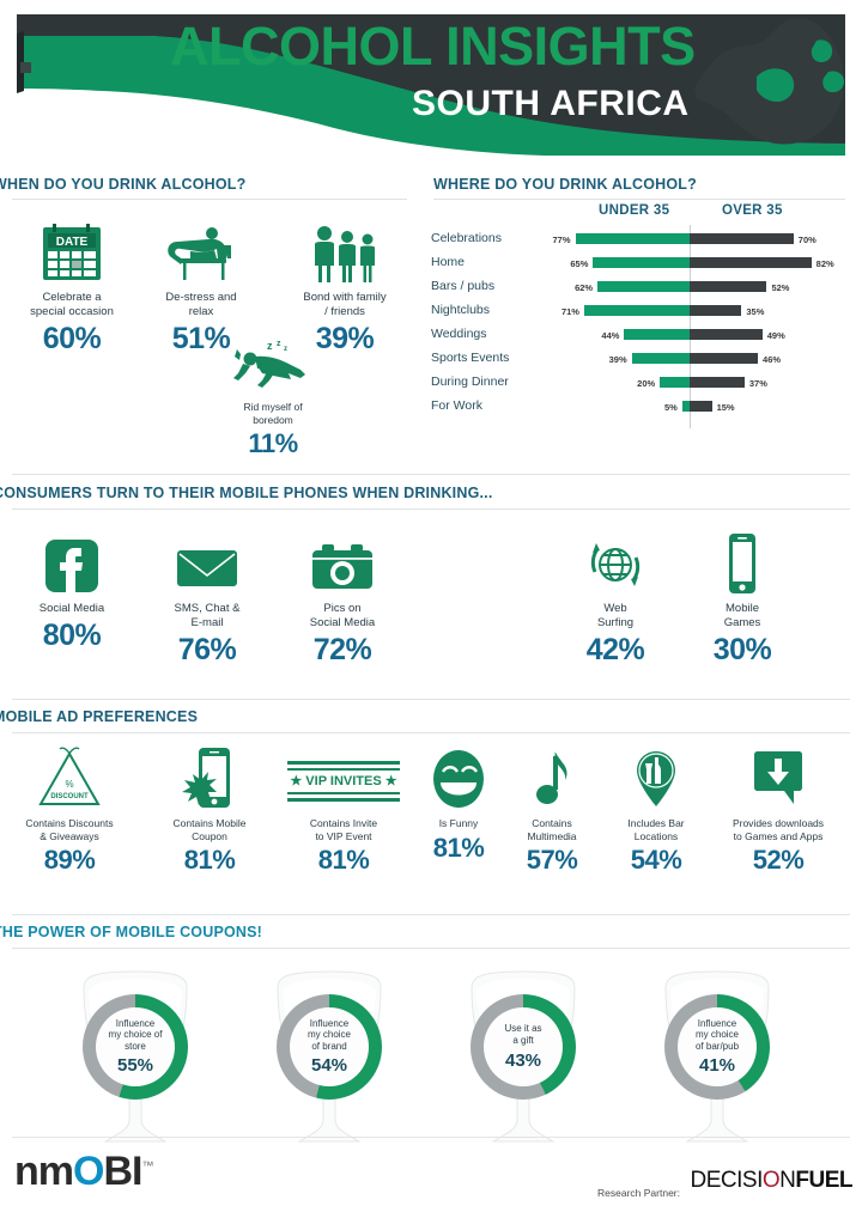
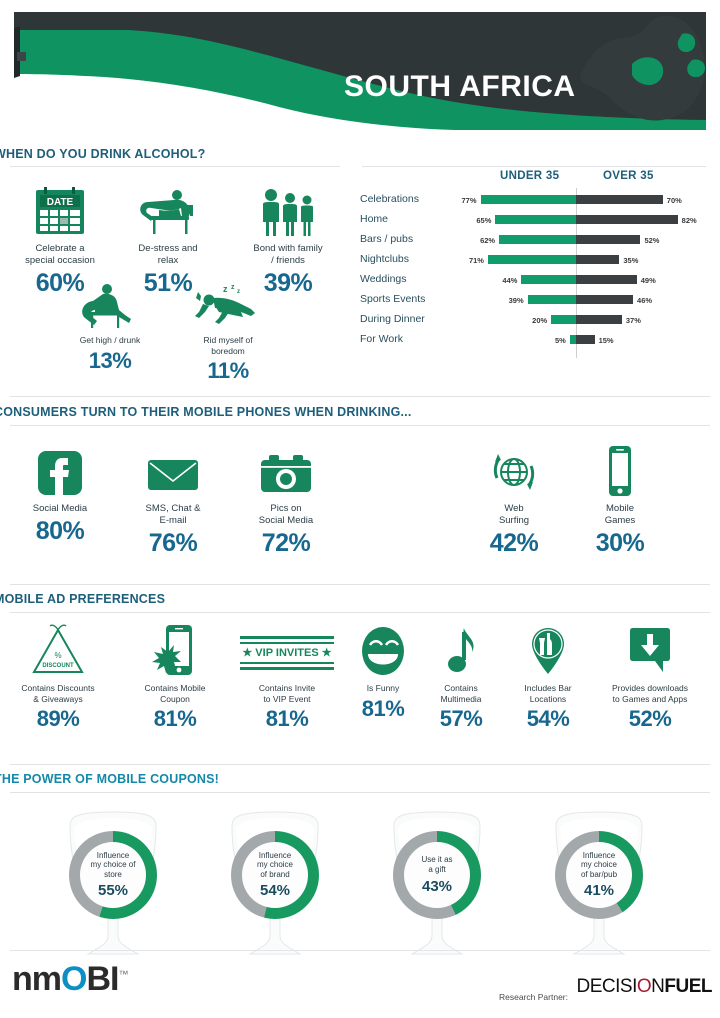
- ALCOHOL INSIGHTS
  SOUTH AFRICA
  WHEN DO YOU DRINK ALCOHOL?
- WHERE DO YOU DRINK ALCOHOL?
  DATE
  Celebrate a
  special occasion
  60%
  De-stress and
  relax
  51%
  Bond with family
  / friends
  39%
+ Get high / drunk
+ 13%
  z
  Rid myself of
  boredom
  11%
  UNDER 35
  OVER 35
  Celebrations
  77%
  70%
  Home
  65%
  82%
  Bars / pubs
  62%
  52%
  Nightclubs
  71%
  35%
  Weddings
  44%
  49%
  Sports Events
  39%
  46%
  During Dinner
  20%
  37%
  For Work
  5%
  15%
  ONSUMERS TURN TO THEIR MOBILE PHONES WHEN DRINKING...
  Social Media
  80%
  SMS, Chat &
  E-mail
  76%
  Pics on
  Social Media
  72%
  Web
  Surfing
  42%
  Mobile
  Games
  30%
  OBILE AD PREFERENCES
  %
  Contains Discounts
  & Giveaways
  89%
  Contains Mobile
  Coupon
  81%
  ★ VIP INVITES ★
  Contains Invite
  to VIP Event
  81%
  Is Funny
  81%
  Contains
  Multimedia
  57%
  Includes Bar
  Locations
  54%
  Provides downloads
  to Games and Apps
  52%
  HE POWER OF MOBILE COUPONS!
  Influence
  my choice of
  store
  55%
  Influence
  my choice
  of brand
  54%
  Use it as
  a gift
  43%
  Influence
  my choice
  of bar/pub
  41%
  nmOBI™
  Research Partner:
  DECISIONFUEL
